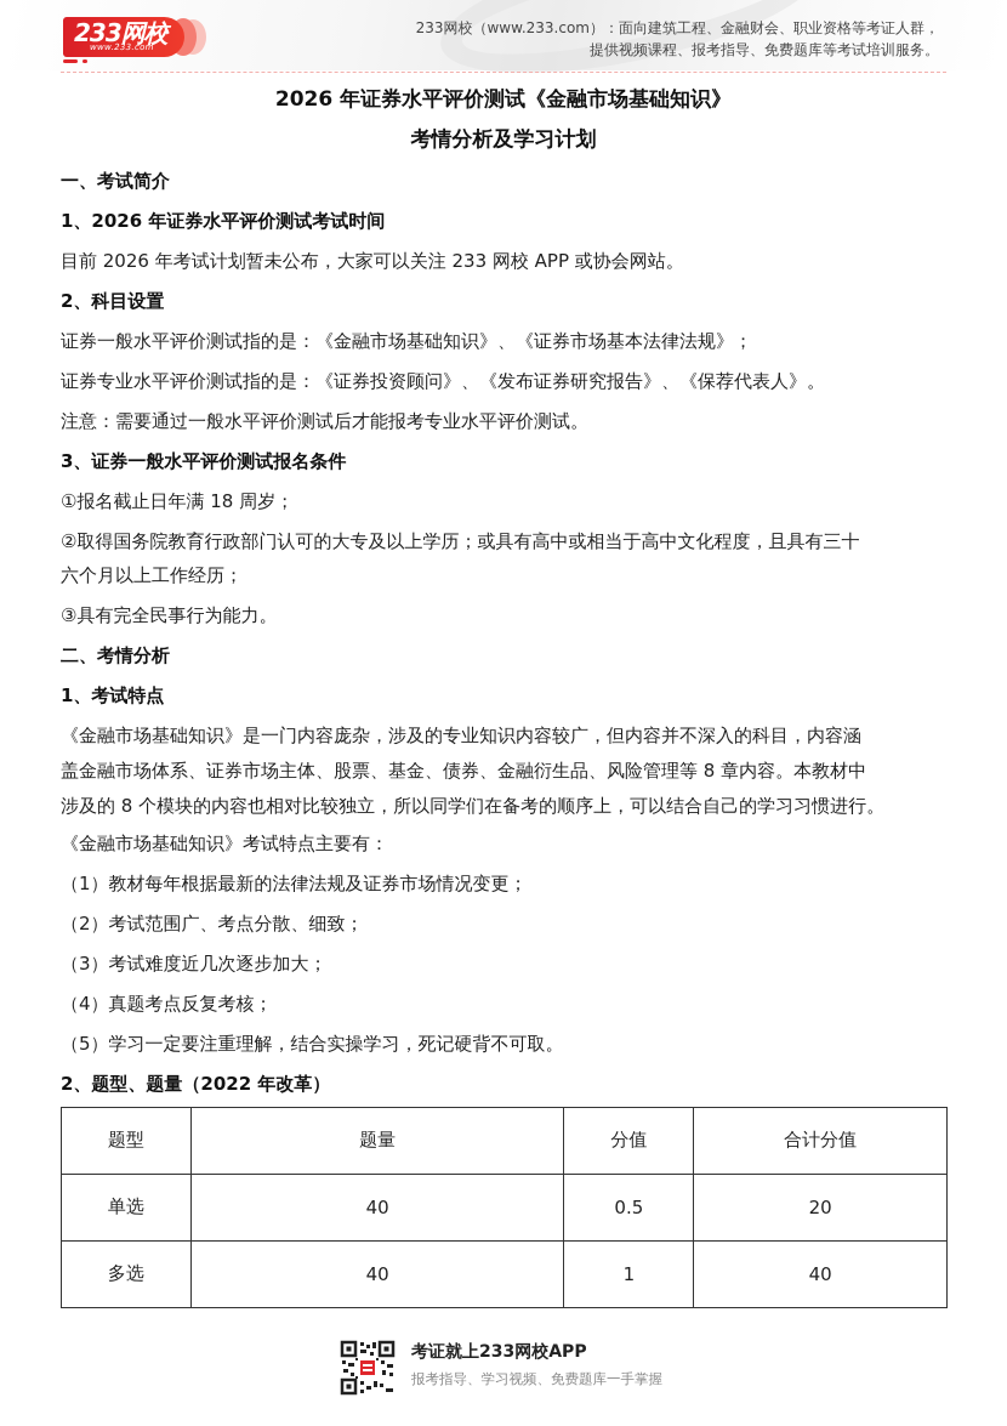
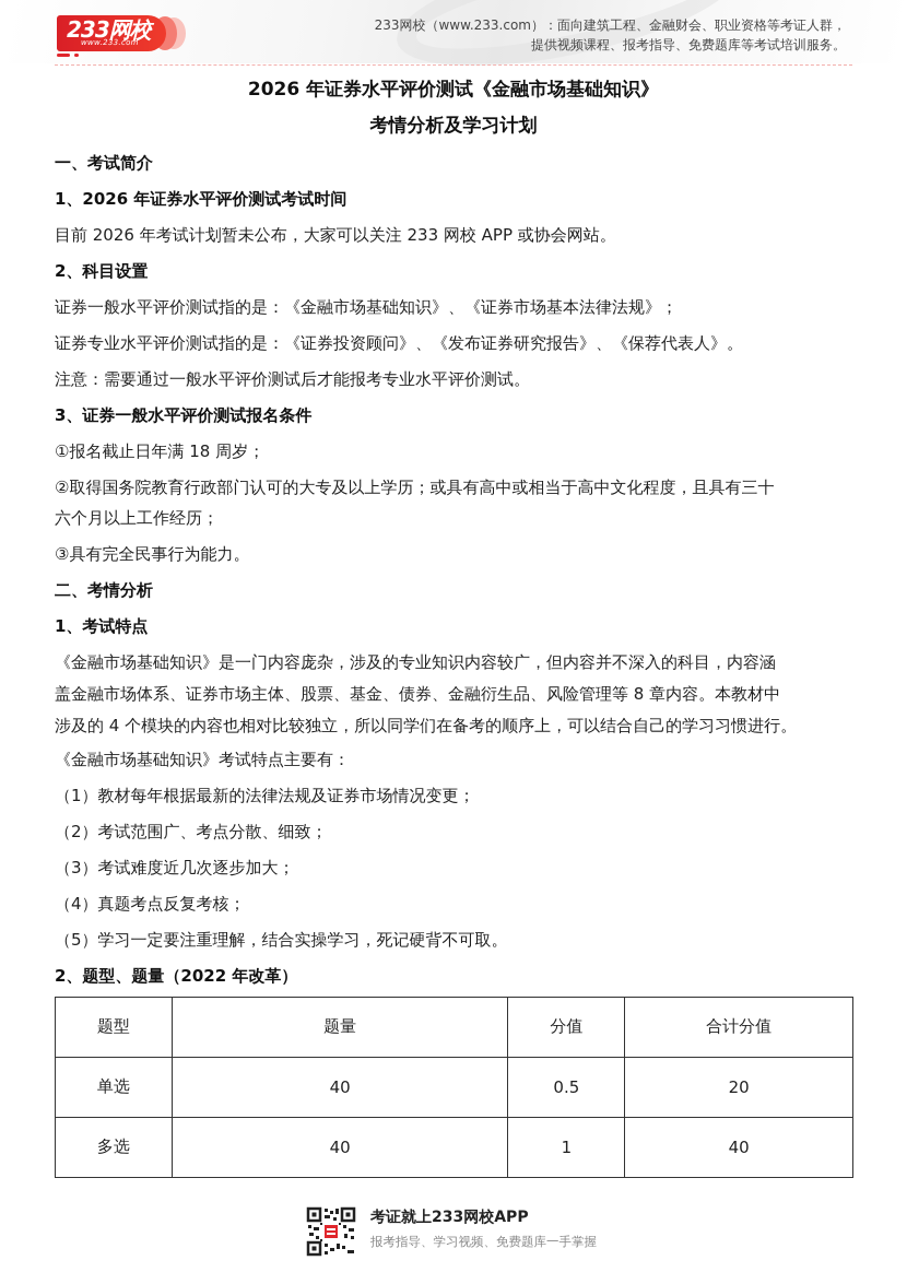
  233网校
  www.233.com
  233网校（www.233.com）：面向建筑工程、金融财会、职业资格等考证人群，
  提供视频课程、报考指导、免费题库等考试培训服务。
  2026 年证券水平评价测试《金融市场基础知识》
  考情分析及学习计划
  一、考试简介
  1、2026 年证券水平评价测试考试时间
  目前 2026 年考试计划暂未公布，大家可以关注 233 网校 APP 或协会网站。
  2、科目设置
  证券一般水平评价测试指的是：《金融市场基础知识》、《证券市场基本法律法规》；
  证券专业水平评价测试指的是：《证券投资顾问》、《发布证券研究报告》、《保荐代表人》。
  注意：需要通过一般水平评价测试后才能报考专业水平评价测试。
  3、证券一般水平评价测试报名条件
  ①报名截止日年满 18 周岁；
  ②取得国务院教育行政部门认可的大专及以上学历；或具有高中或相当于高中文化程度，且具有三十
  六个月以上工作经历；
  ③具有完全民事行为能力。
  二、考情分析
  1、考试特点
  《金融市场基础知识》是一门内容庞杂，涉及的专业知识内容较广，但内容并不深入的科目，内容涵
  盖金融市场体系、证券市场主体、股票、基金、债券、金融衍生品、风险管理等 8 章内容。本教材中
- 涉及的 8 个模块的内容也相对比较独立，所以同学们在备考的顺序上，可以结合自己的学习习惯进行。
+ 涉及的 4 个模块的内容也相对比较独立，所以同学们在备考的顺序上，可以结合自己的学习习惯进行。
  《金融市场基础知识》考试特点主要有：
  （1）教材每年根据最新的法律法规及证券市场情况变更；
  （2）考试范围广、考点分散、细致；
  （3）考试难度近几次逐步加大；
  （4）真题考点反复考核；
  （5）学习一定要注重理解，结合实操学习，死记硬背不可取。
  2、题型、题量（2022 年改革）
  题型	题量	分值	合计分值
  单选	40	0.5	20
  多选	40	1	40
  考证就上233网校APP
  报考指导、学习视频、免费题库一手掌握
